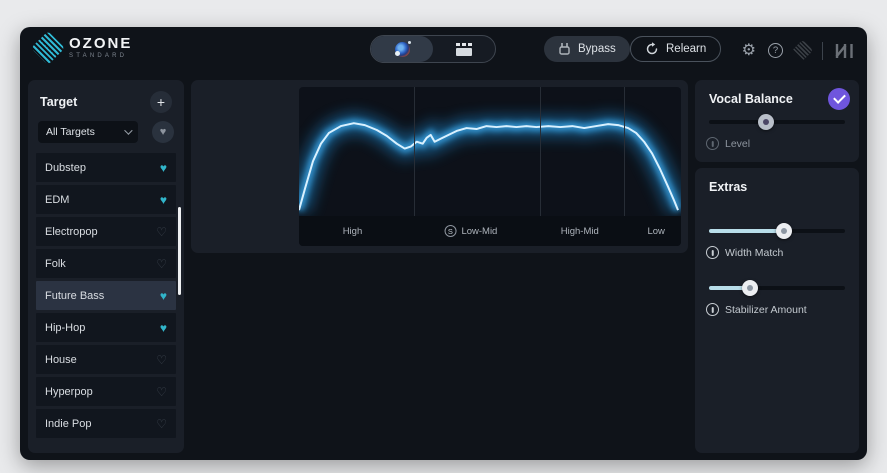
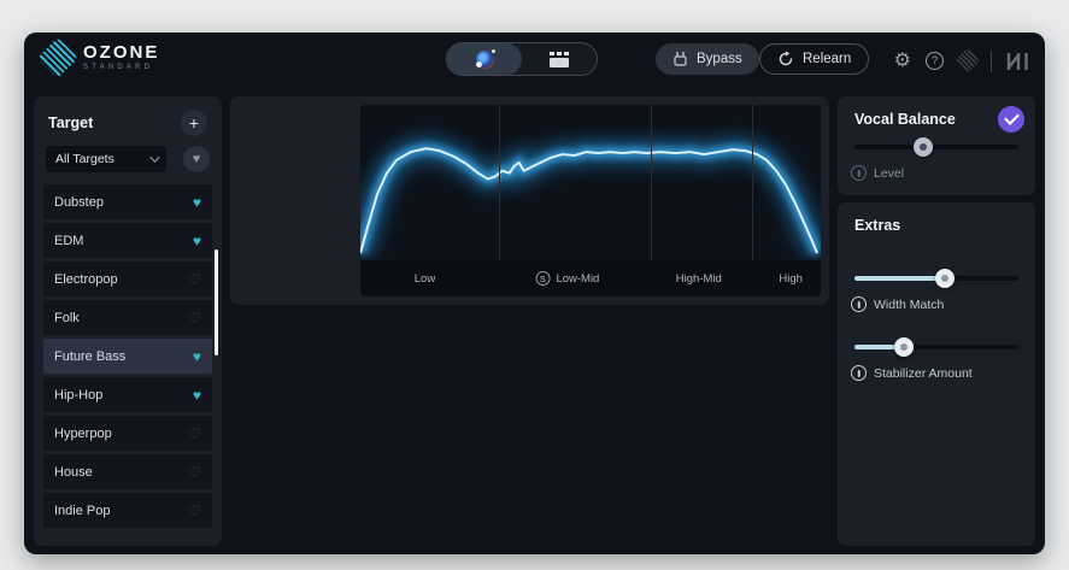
  OZONE
  Bypass
  Relearn
  ⚙
  ?
  Target
  +
  All Targets
  ♥
  Dubstep
  ♥
  EDM
  ♥
  Electropop
  ♡
  Folk
  ♡
  Future Bass
  ♥
  Hip-Hop
  ♥
- House
+ Hyperpop
  ♡
- Hyperpop
+ House
  ♡
  Indie Pop
  ♡
- High
+ Low
  S
  Low-Mid
  High-Mid
- Low
+ High
  Vocal Balance
  Level
  Extras
  Width Match
  Stabilizer Amount
